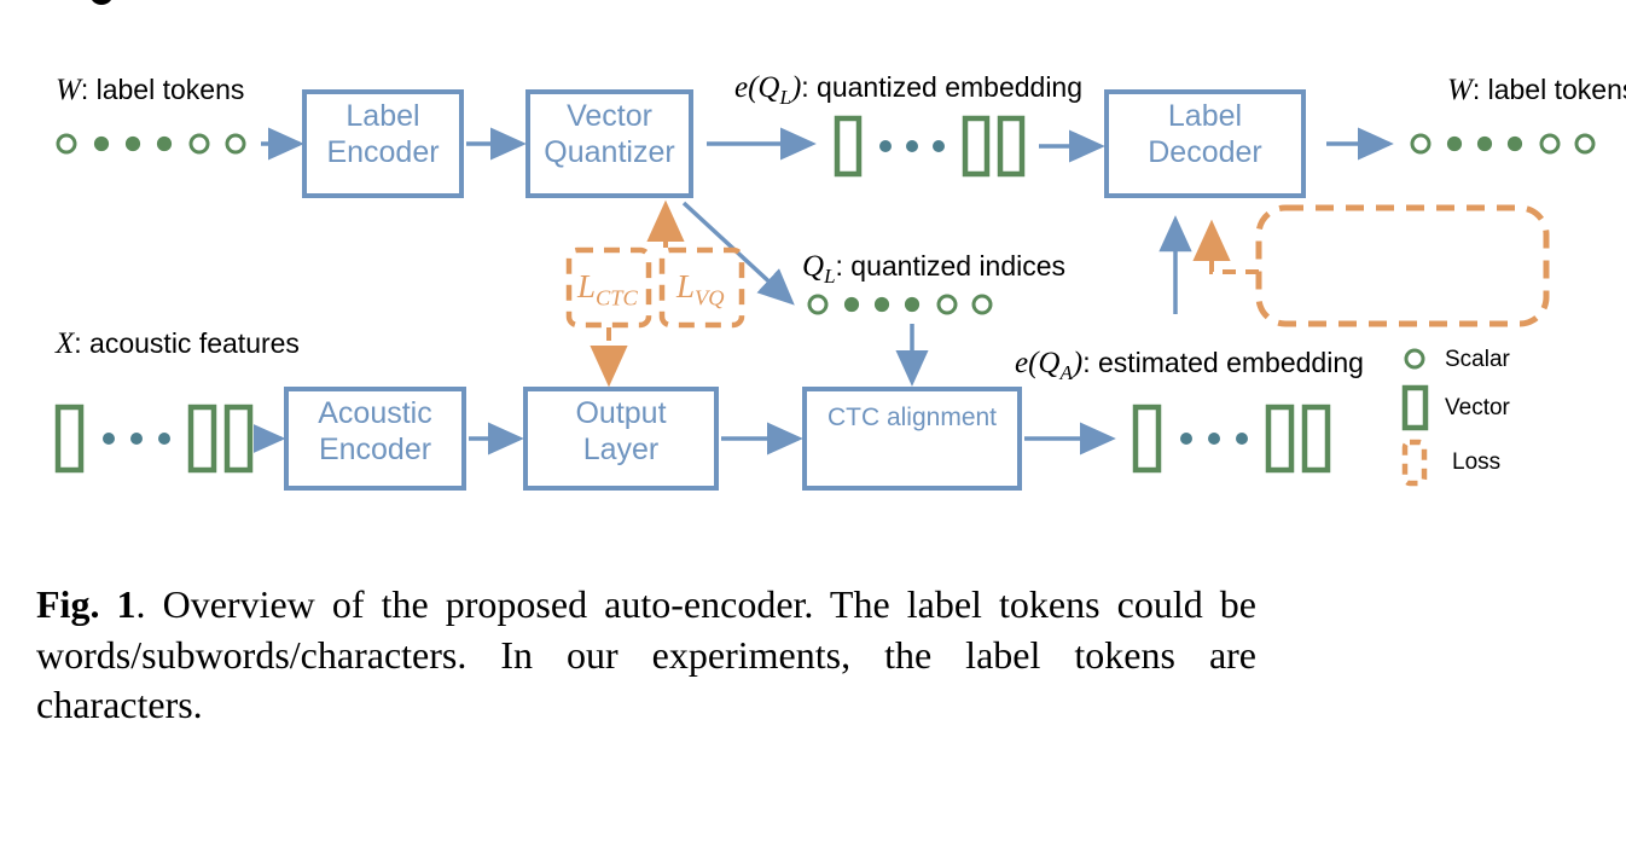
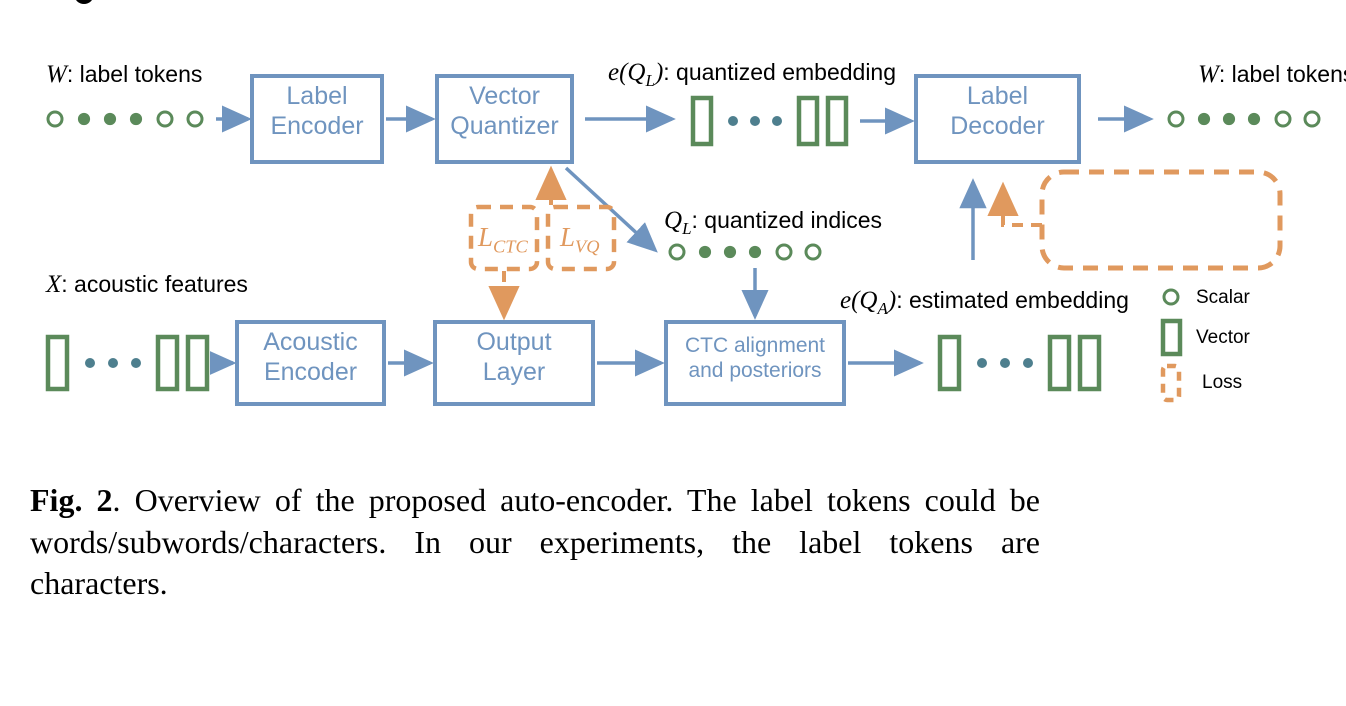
  Label
  Encoder
  Vector
  Quantizer
  Label
  Decoder
  Acoustic
  Encoder
  Output
  Layer
  CTC alignment
+ and posteriors
  W: label tokens
  W: label token
  e(QL): quantized embedding
  QL: quantized indices
  X: acoustic features
  e(QA): estimated embedding
  LCTC
  LVQ
  Scalar
  Vector
  Loss
- Fig. 1. Overview of the proposed auto-encoder. The label tokens could be words/subwords/characters. In our experiments, the label tokens are characters.
+ Fig. 2. Overview of the proposed auto-encoder. The label tokens could be words/subwords/characters. In our experiments, the label tokens are characters.
